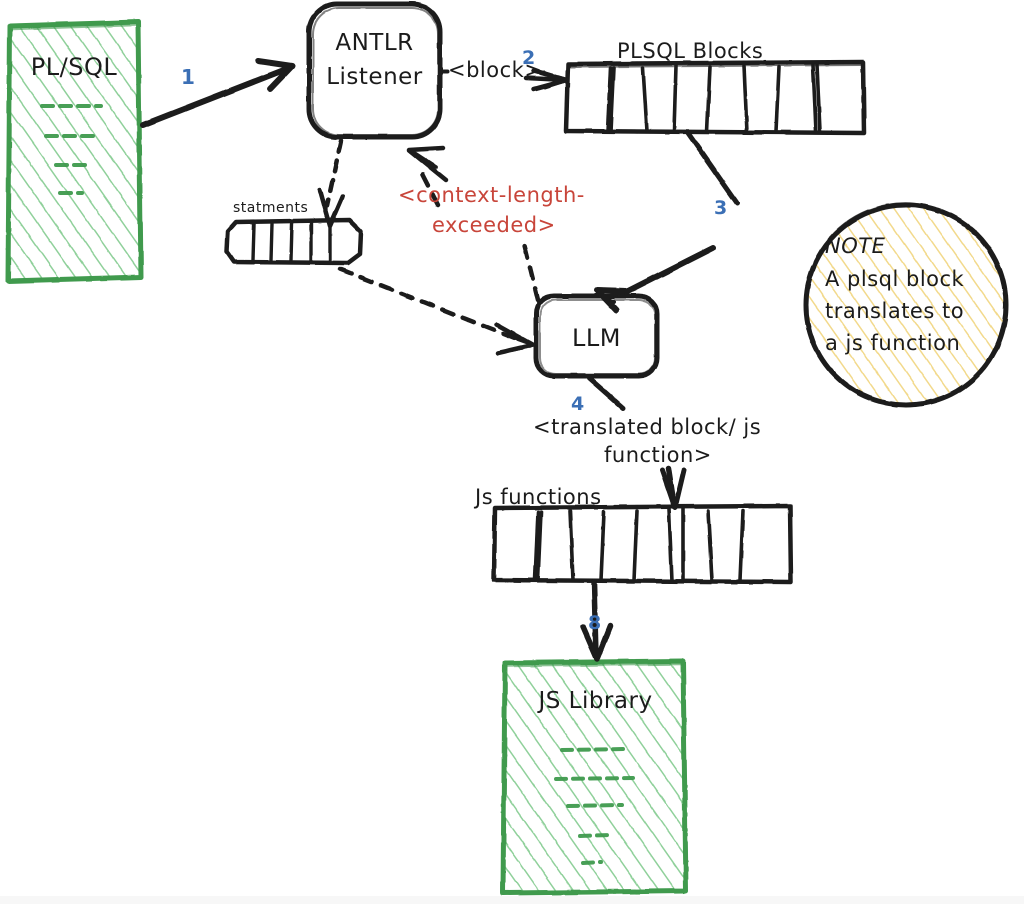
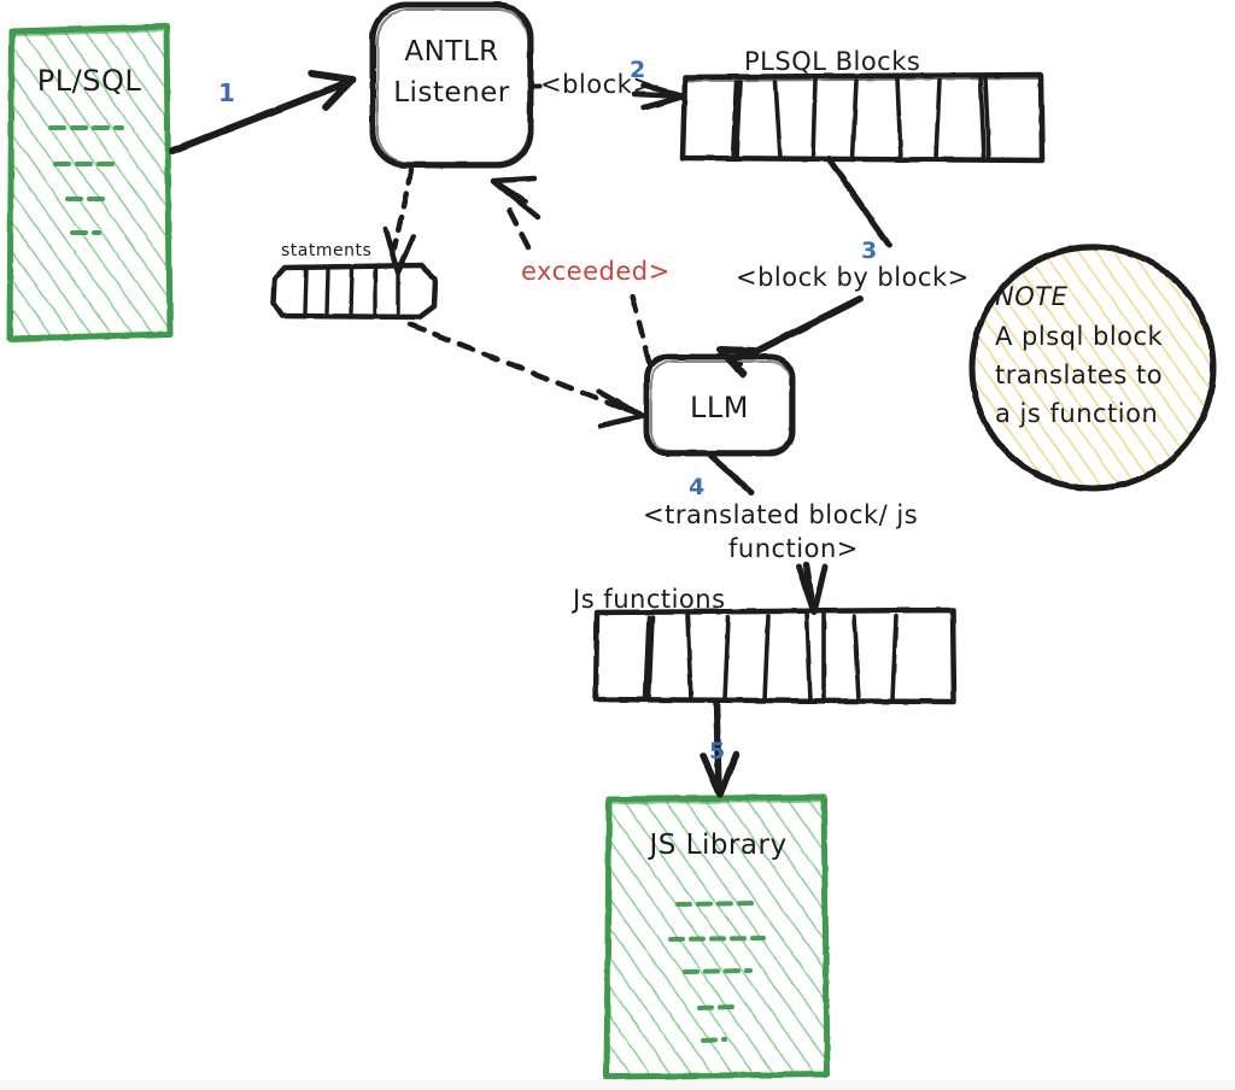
  PL/SQL
  ANTLR
  Listener
  <block>
  2
  PLSQL Blocks
  statments
  1
- <context-length-
  exceeded>
+ <block by block>
  3
  LLM
  4
  <translated block/ js
  function>
  Js functions
- 8
+ 5
  JS Library
  NOTE
  A plsql block
  translates to
  a js function
